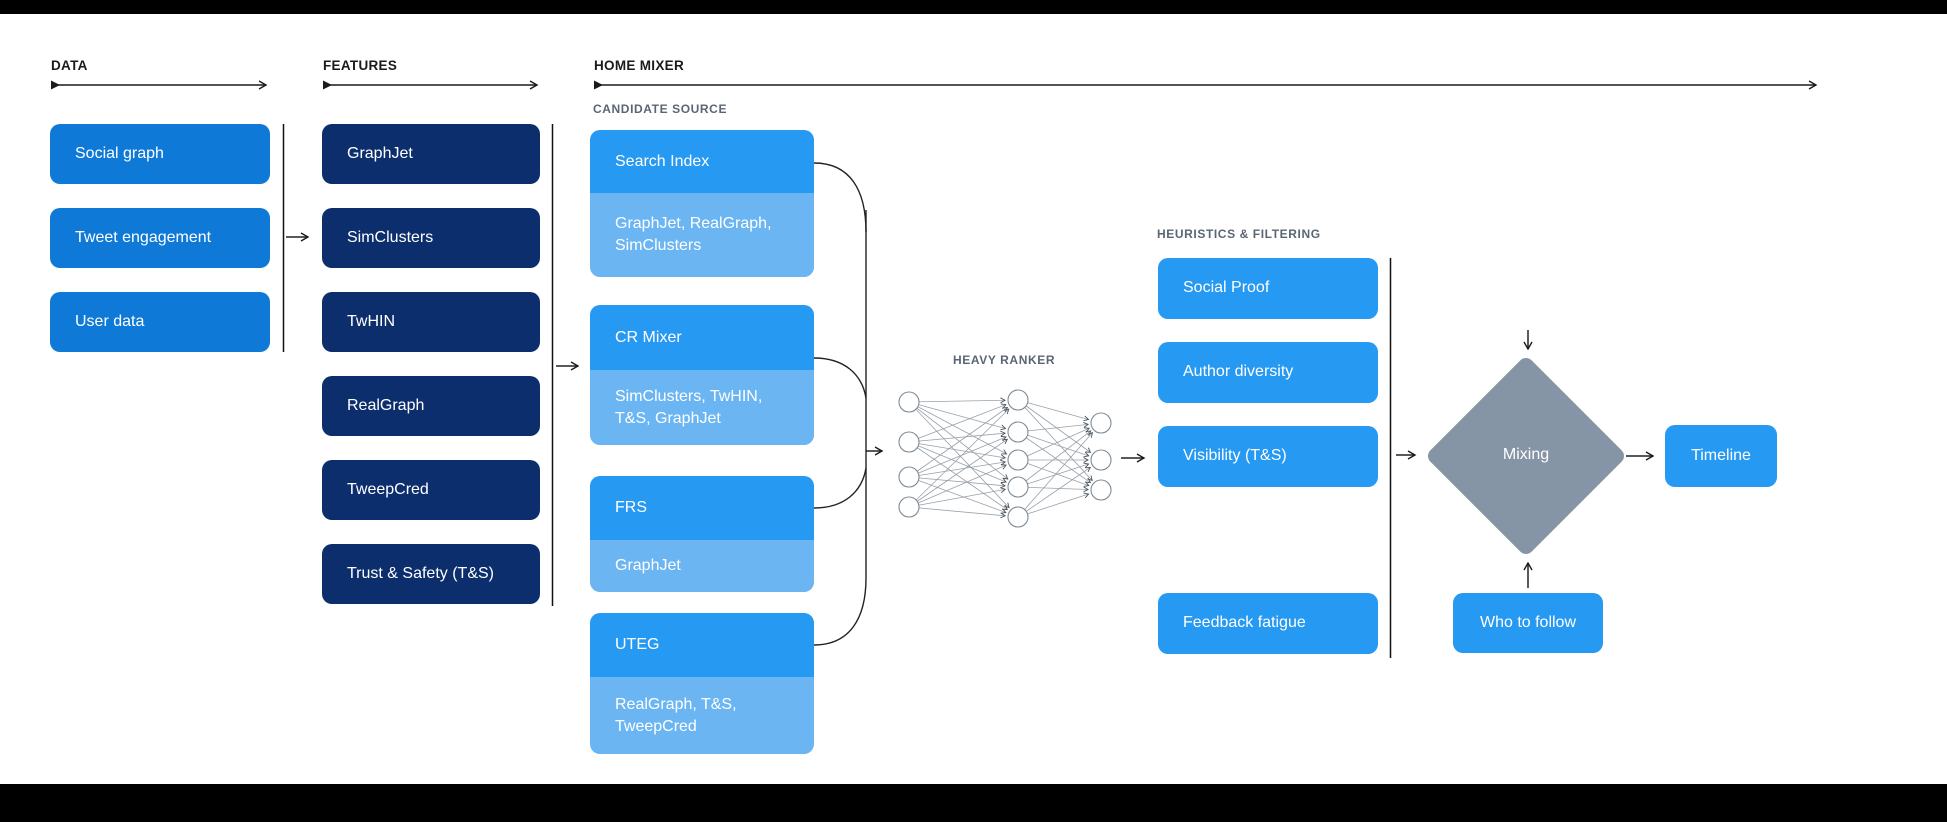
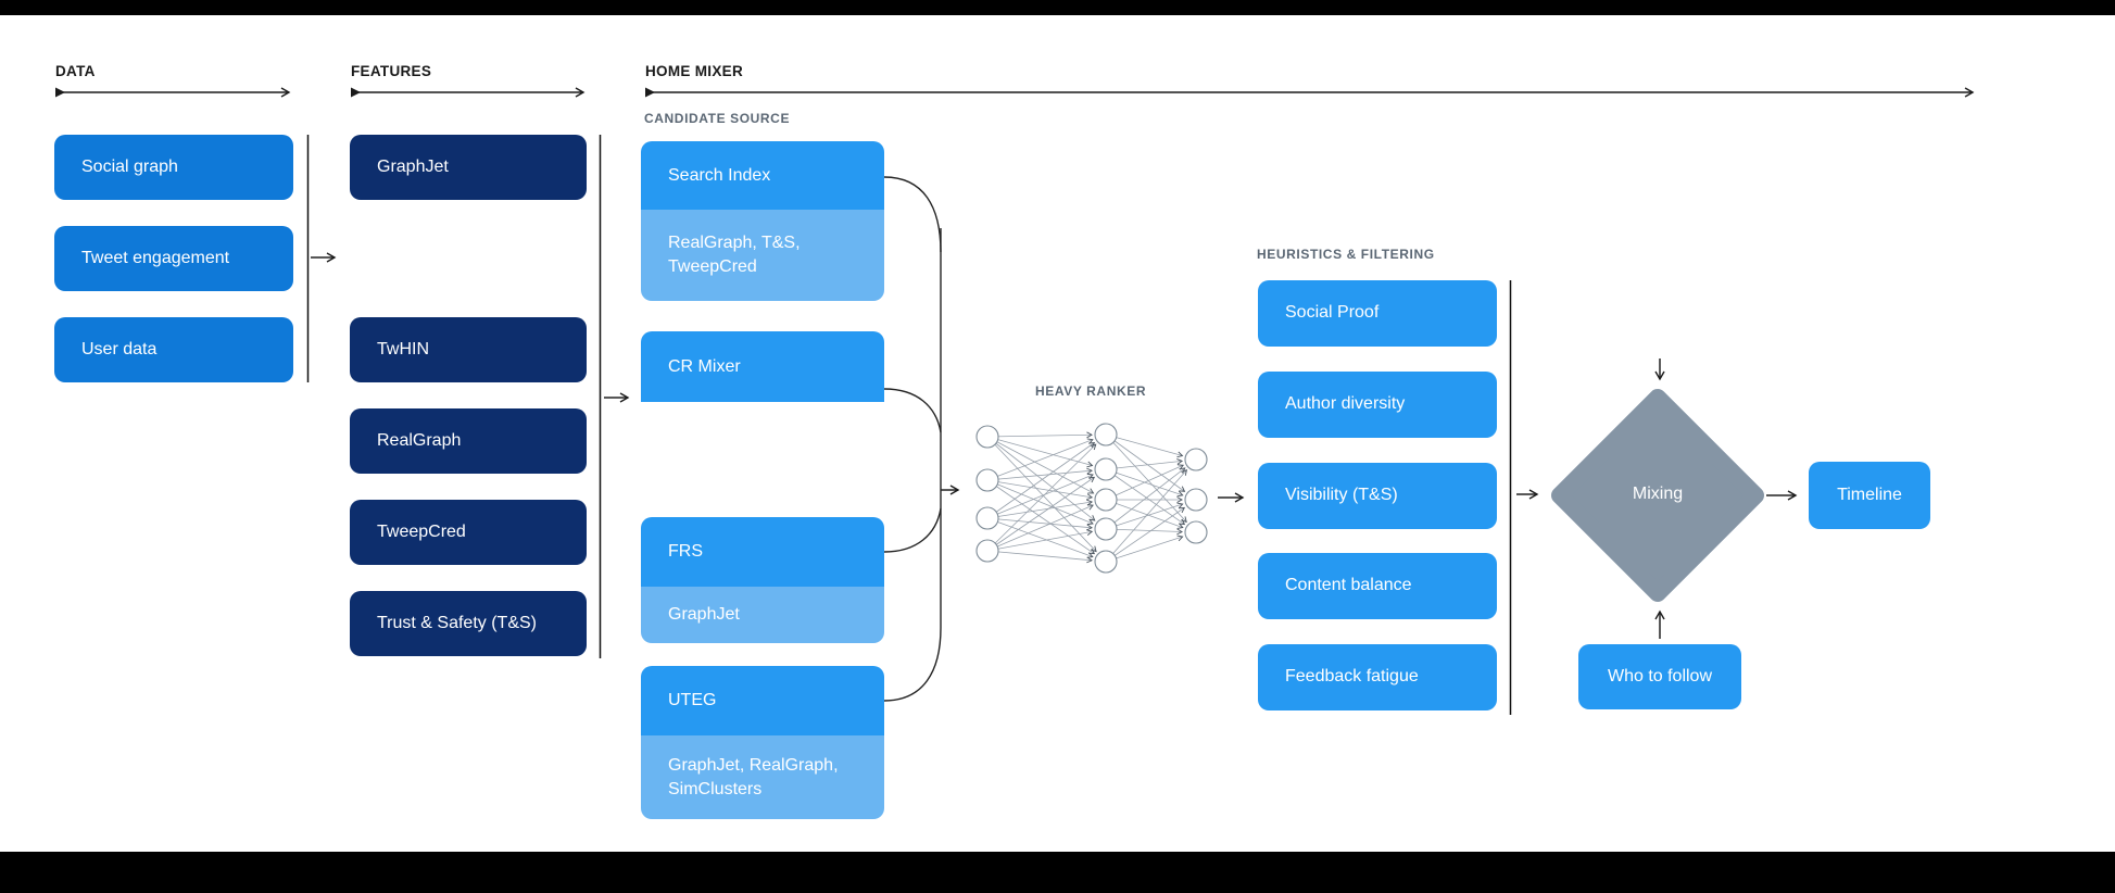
  DATA
  FEATURES
  HOME MIXER
  CANDIDATE SOURCE
  HEAVY RANKER
  HEURISTICS & FILTERING
  Social graph
  Tweet engagement
  User data
  GraphJet
- SimClusters
  TwHIN
  RealGraph
  TweepCred
  Trust & Safety (T&S)
  Search Index
- GraphJet, RealGraph, SimClusters
+ RealGraph, T&S, TweepCred
  CR Mixer
- SimClusters, TwHIN, T&S, GraphJet
  FRS
  GraphJet
  UTEG
- RealGraph, T&S, TweepCred
+ GraphJet, RealGraph, SimClusters
  Social Proof
  Author diversity
  Visibility (T&S)
+ Content balance
  Feedback fatigue
  Mixing
  Who to follow
  Timeline
